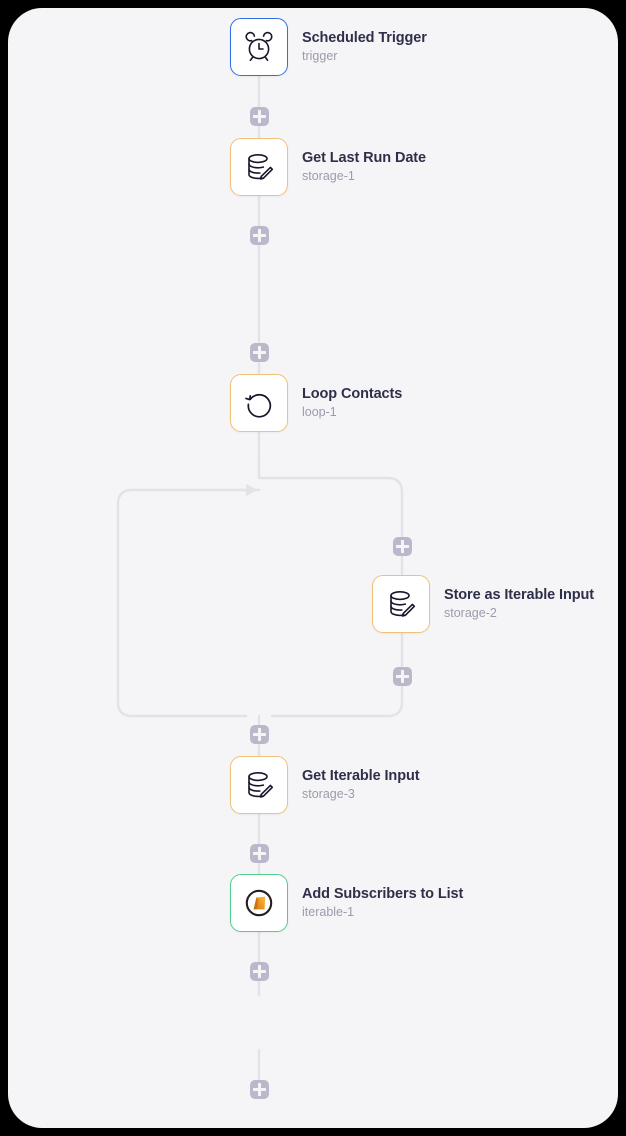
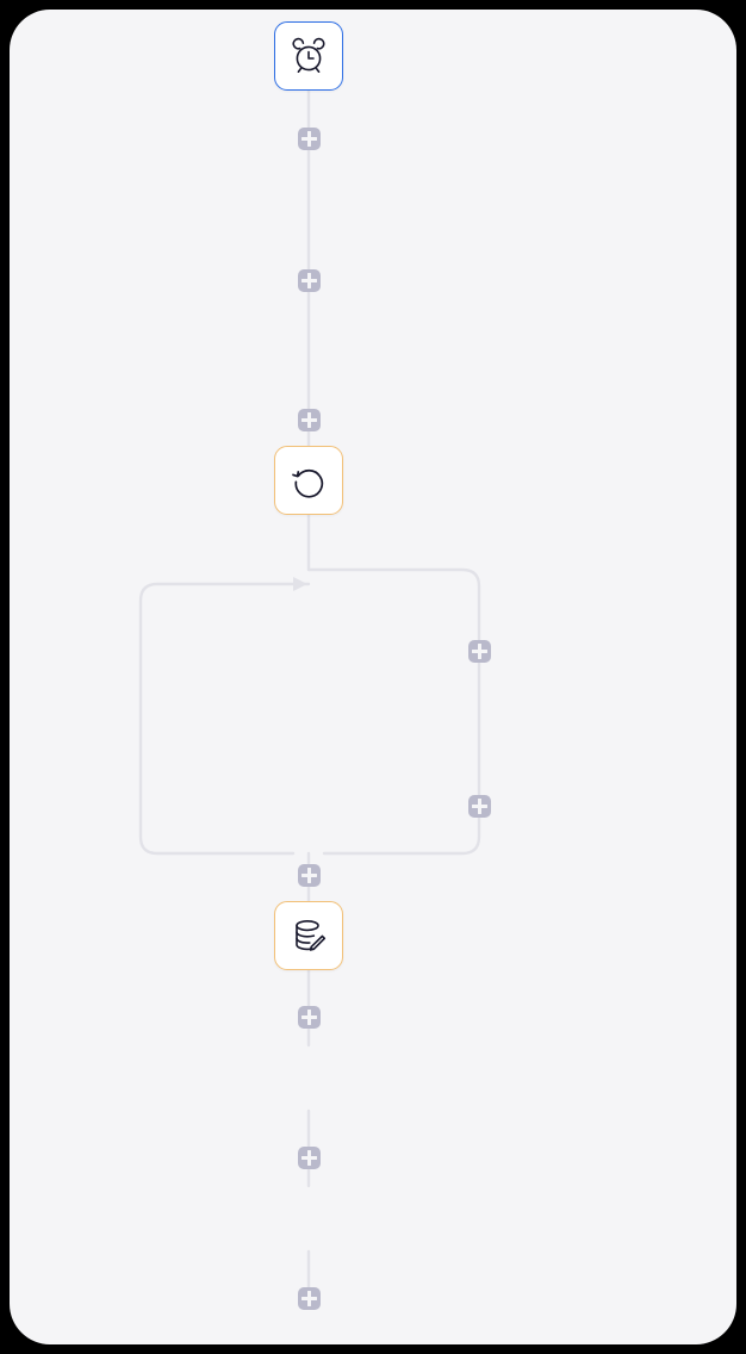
- Scheduled Trigger
- trigger
- Get Last Run Date
- storage-1
- Loop Contacts
- loop-1
- Store as Iterable Input
- storage-2
- Get Iterable Input
- storage-3
- Add Subscribers to List
- iterable-1
